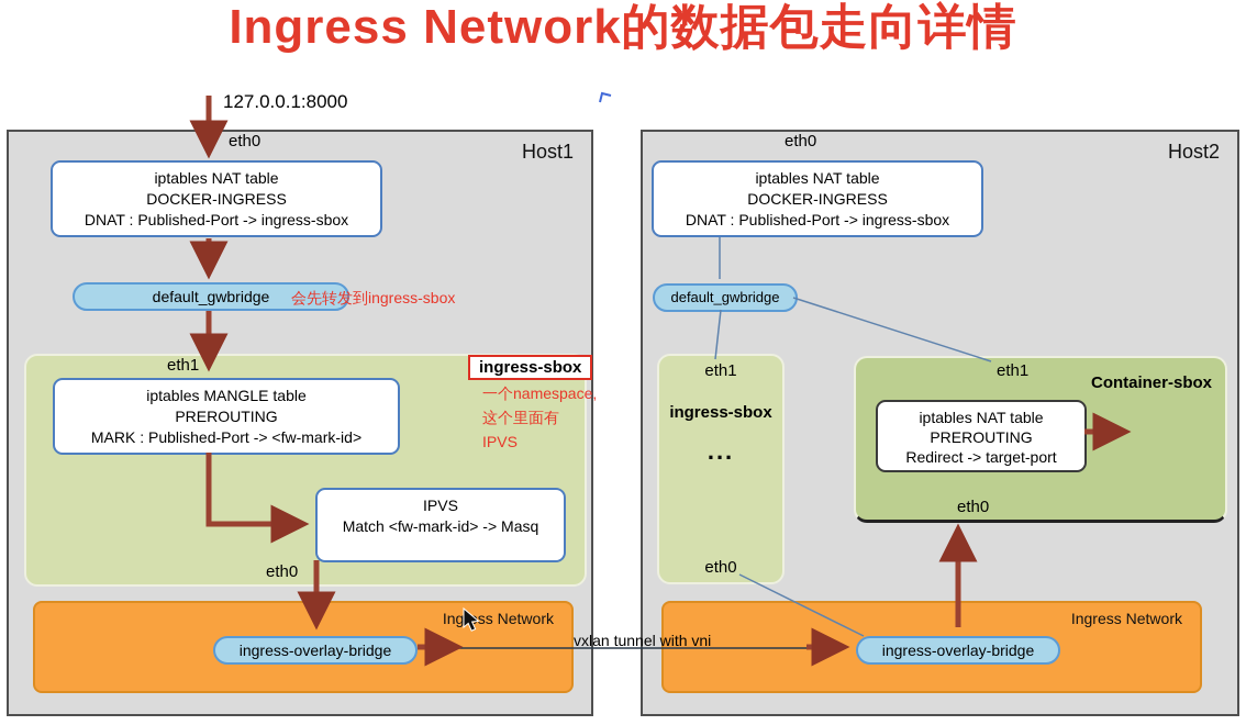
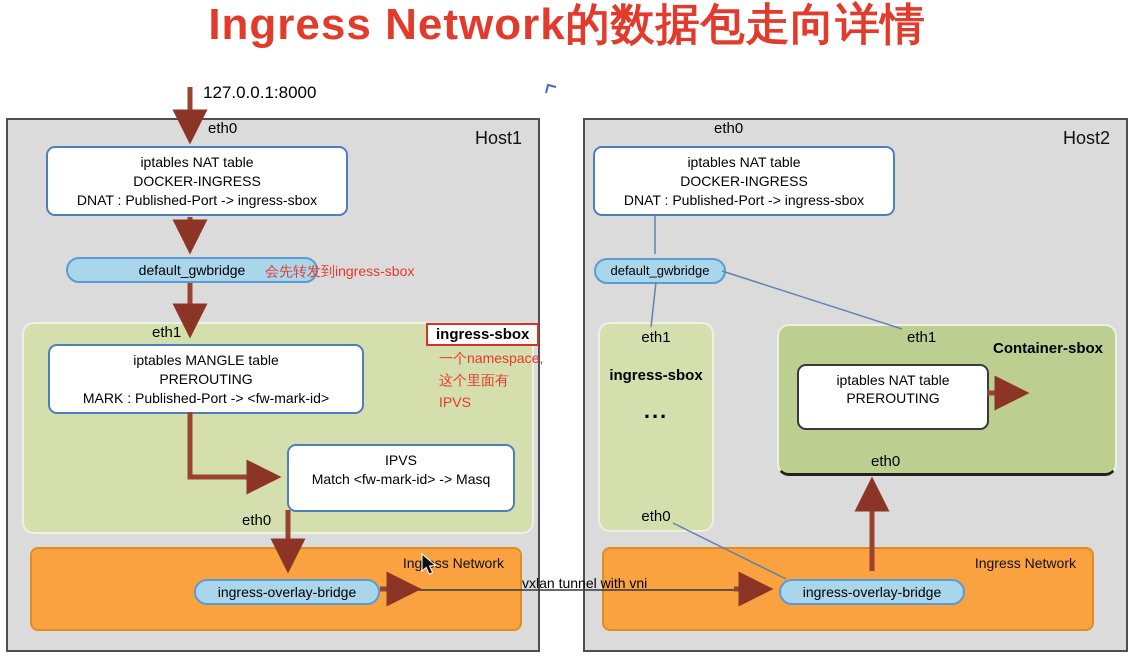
  Ingress Network的数据包走向详情
  127.0.0.1:8000
  eth0
  Host1
  iptables NAT table
  DOCKER-INGRESS
  DNAT : Published-Port -> ingress-sbox
  default_gwbridge
  会先转发到ingress-sbox
  eth1
  iptables MANGLE table
  PREROUTING
  MARK : Published-Port -> <fw-mark-id>
  IPVS
  Match <fw-mark-id> -> Masq
  eth0
  ingress-sbox
  一个namespace,
  这个里面有
  IPVS
  Ingss Network
  ingress-overlay-bridge
  eth0
  Host2
  iptables NAT table
  DOCKER-INGRESS
  DNAT : Published-Port -> ingress-sbox
  default_gwbridge
  eth1
  ingress-sbox
  ...
  eth0
  eth1
  Container-sbox
  iptables NAT table
  PREROUTING
- Redirect -> target-port
  eth0
  Ingress Network
  ingress-overlay-bridge
  vxlan tunnel with vni
